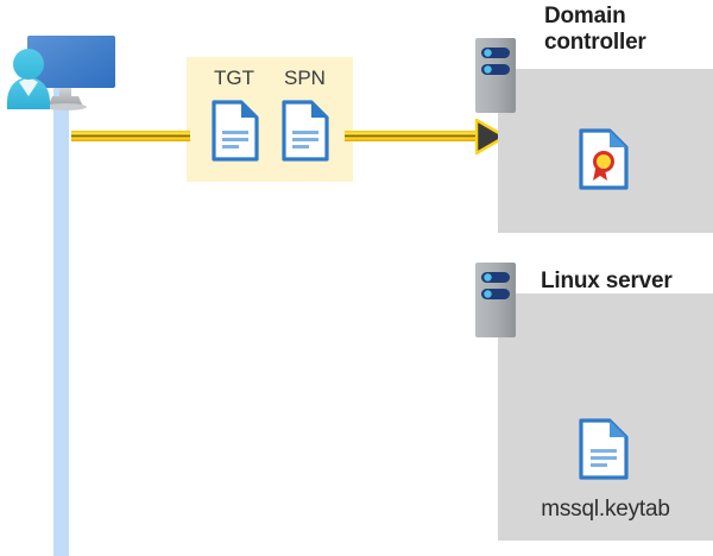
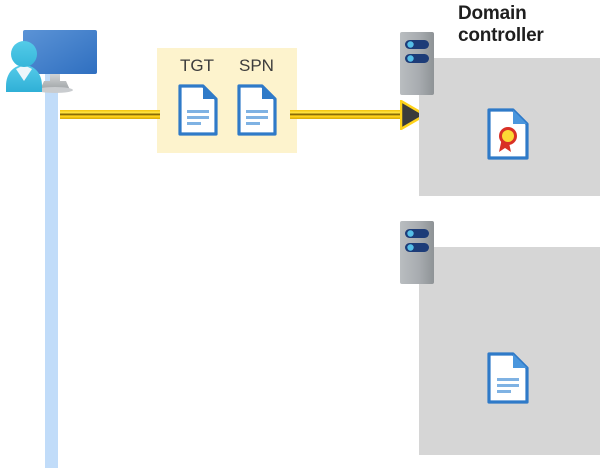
  TGT
  SPN
  Domain controller
- Linux server
- mssql.keytab
